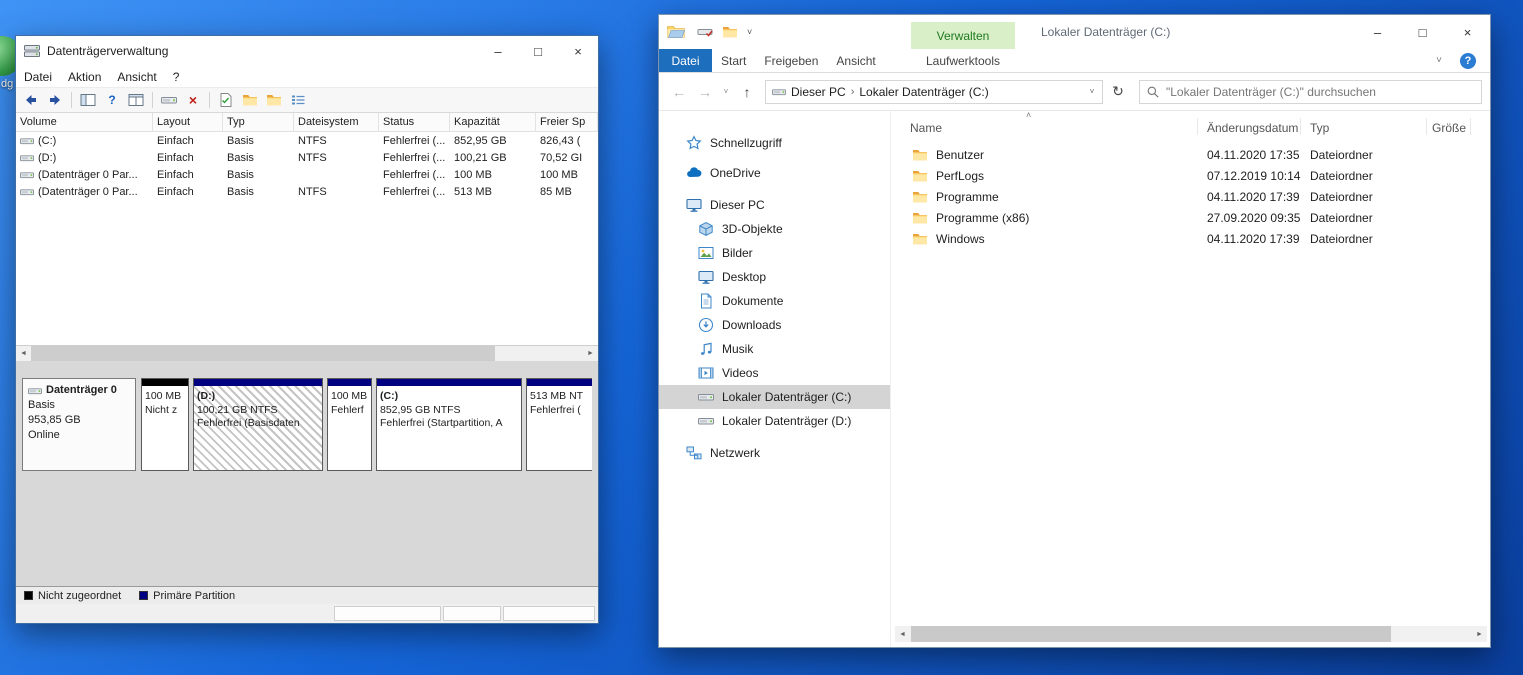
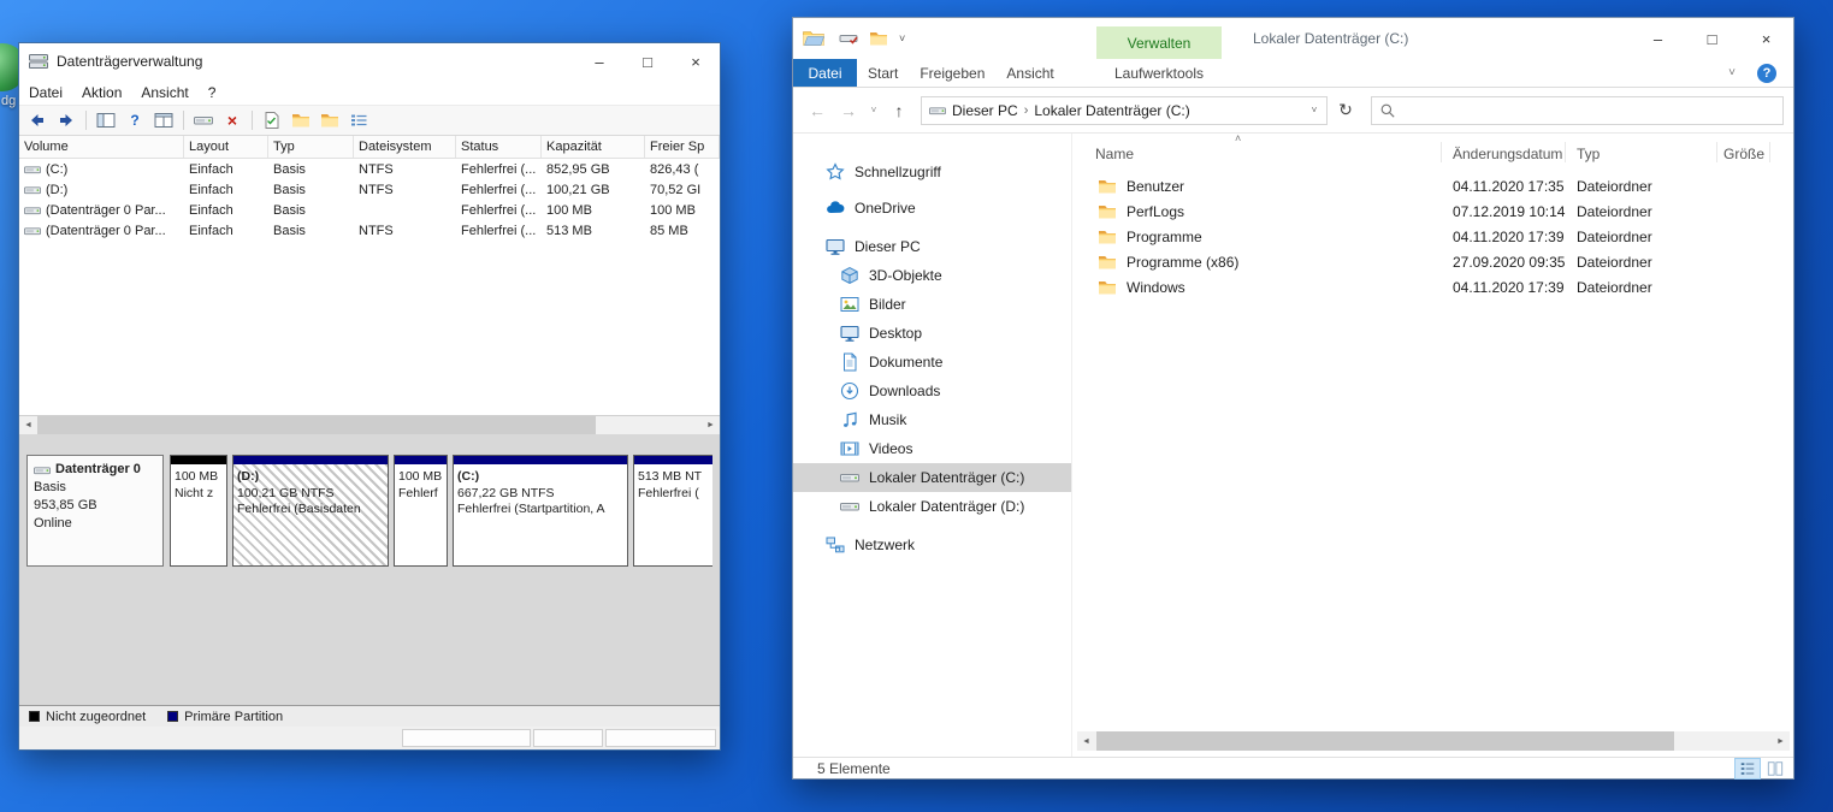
  dg
  Datenträgerverwaltung
  –
  □
  ×
  Datei
  Aktion
  Ansicht
  ?
  ?
  ×
  Volume
  Layout
  Typ
  Dateisystem
  Status
  Kapazität
  Freier Sp
  (C:)
  Einfach
  Basis
  NTFS
  Fehlerfrei (...
  852,95 GB
  826,43 (
  (D:)
  Einfach
  Basis
  NTFS
  Fehlerfrei (...
  100,21 GB
  70,52 GI
  (Datenträger 0 Par...
  Einfach
  Basis
  Fehlerfrei (...
  100 MB
  100 MB
  (Datenträger 0 Par...
  Einfach
  Basis
  NTFS
  Fehlerfrei (...
  513 MB
  85 MB
  Datenträger 0
  Basis
  953,85 GB
  Online
  100 MB
  Nicht z
  (D:)
  100,21 GB NTFS
  Fehlerfrei (Basisdaten
  100 MB
  Fehlerf
  (C:)
- 852,95 GB NTFS
+ 667,22 GB NTFS
  Fehlerfrei (Startpartition, A
  513 MB NT
  Fehlerfrei (
  Nicht zugeordnet
  Primäre Partition
  ˅
  Verwalten
  Lokaler Datenträger (C:)
  –
  □
  ×
  Datei
  Start
  Freigeben
  Ansicht
  Laufwerktools
  ˅
  ?
  ←
  →
  ˅
  ↑
  Dieser PC
  ›
  Lokaler Datenträger (C:)
  ˅
  ↻
- "Lokaler Datenträger (C:)" durchsuchen
  Schnellzugriff
  OneDrive
  Dieser PC
  3D-Objekte
  Bilder
  Desktop
  Dokumente
  Downloads
  Musik
  Videos
  Lokaler Datenträger (C:)
  Lokaler Datenträger (D:)
  Netzwerk
  ˄
  Name
  Änderungsdatum
  Typ
  Größe
  Benutzer
  04.11.2020 17:35
  Dateiordner
  PerfLogs
  07.12.2019 10:14
  Dateiordner
  Programme
  04.11.2020 17:39
  Dateiordner
  Programme (x86)
  27.09.2020 09:35
  Dateiordner
  Windows
  04.11.2020 17:39
  Dateiordner
+ 5 Elemente
